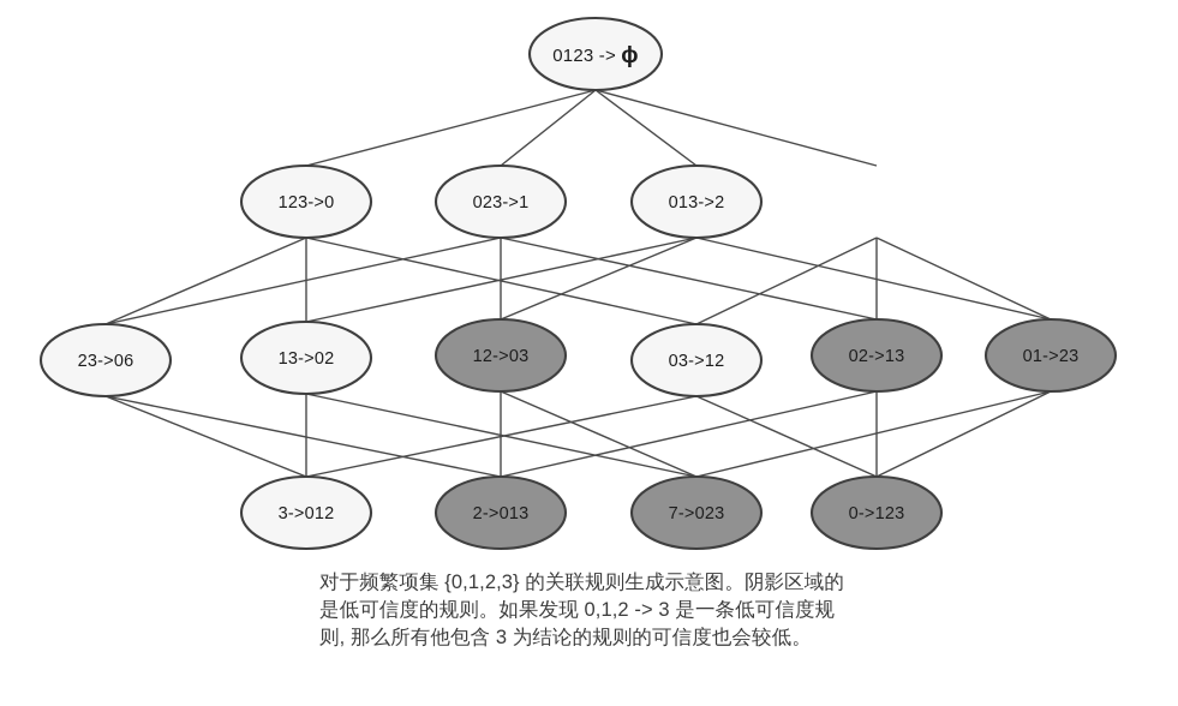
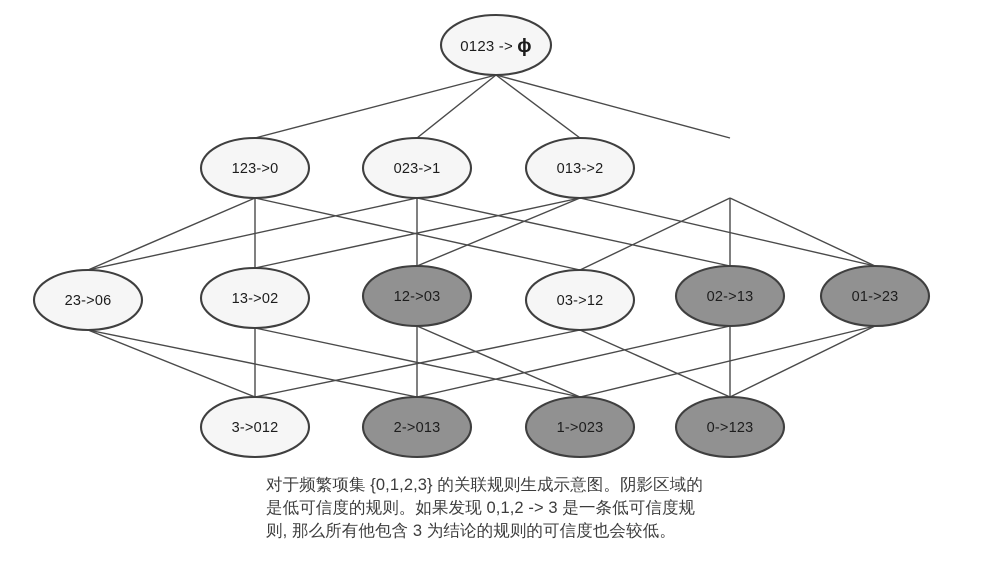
  0123 -> ϕ
  123->0
  023->1
  013->2
  23->06
  13->02
  12->03
  03->12
  02->13
  01->23
  3->012
  2->013
- 7->023
+ 1->023
  0->123
  对于频繁项集 {0,1,2,3} 的关联规则生成示意图。阴影区域的是低可信度的规则。如果发现 0,1,2 -> 3 是一条低可信度规则, 那么所有他包含 3 为结论的规则的可信度也会较低。
